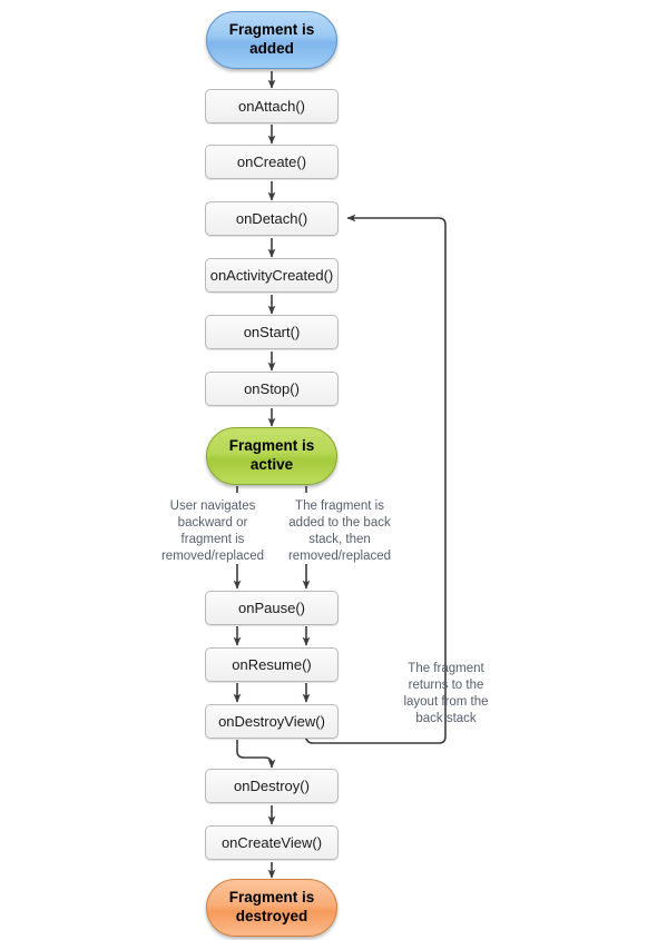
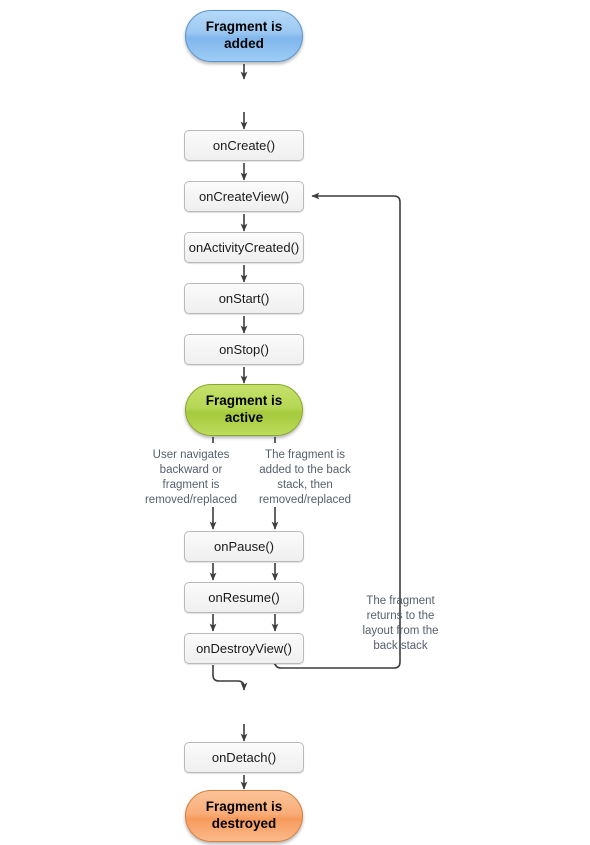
  Fragment is added
- onAttach()
  onCreate()
- onDetach()
+ onCreateView()
  onActivityCreated()
  onStart()
  onStop()
  Fragment is active
  User navigates
  backward or
  fragment is
  removed/replaced
  The fragment is
  added to the back
  stack, then
  removed/replaced
  onPause()
  onResume()
  The fragment
  returns to the
  layout from the
  back stack
  onDestroyView()
- onDestroy()
- onCreateView()
+ onDetach()
  Fragment is destroyed
